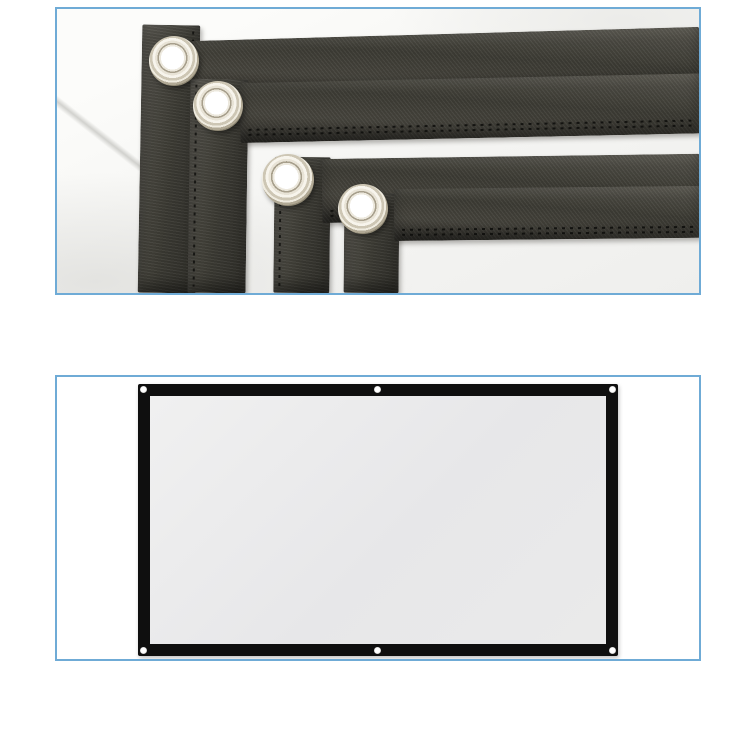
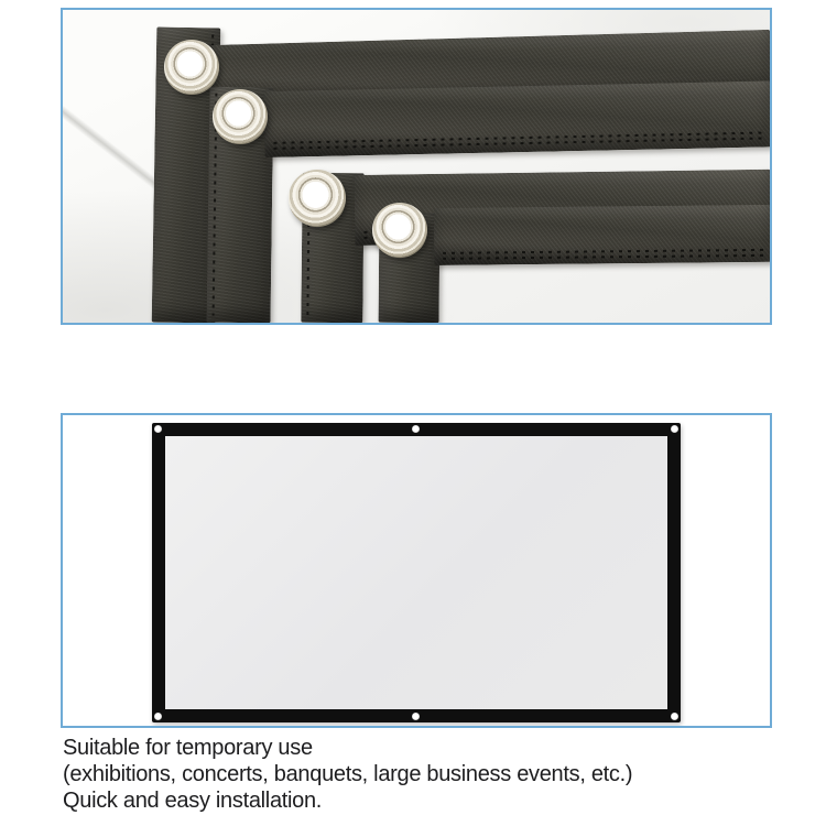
+ Suitable for temporary use
+ (exhibitions, concerts, banquets, large business events, etc.)
+ Quick and easy installation.
